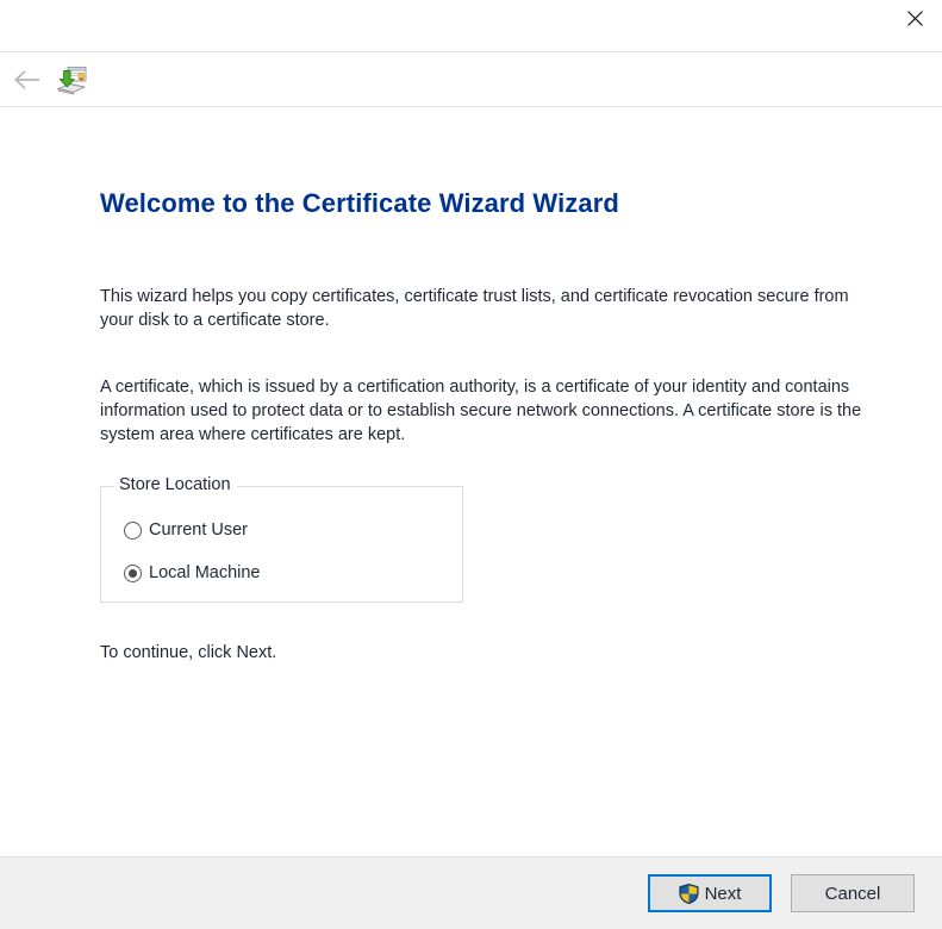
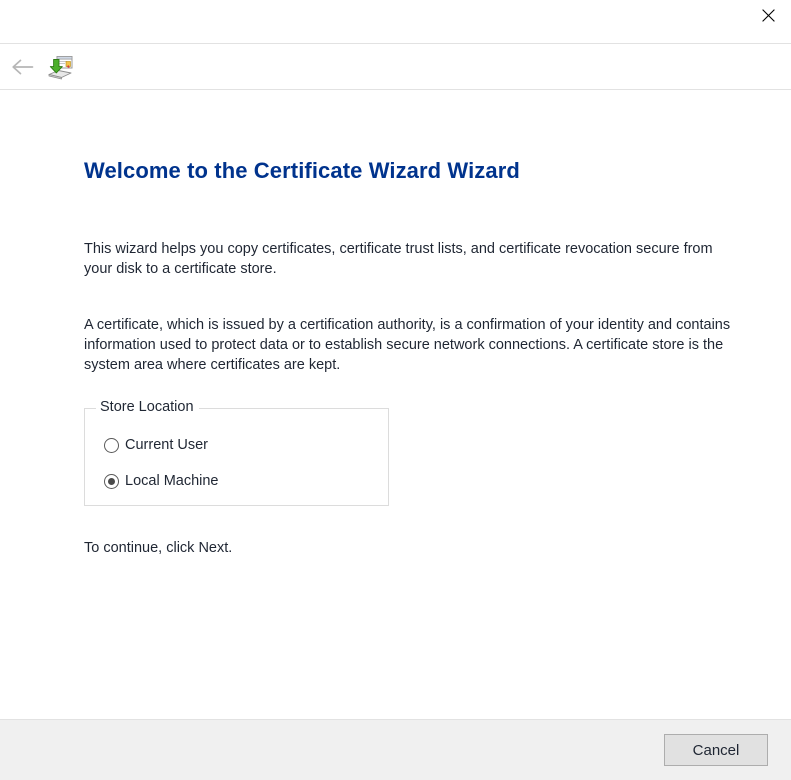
  Welcome to the Certificate Wizard Wizard
  This wizard helps you copy certificates, certificate trust lists, and certificate revocation secure from your disk to a certificate store.
- A certificate, which is issued by a certification authority, is a certificate of your identity and contains information used to protect data or to establish secure network connections. A certificate store is the system area where certificates are kept.
+ A certificate, which is issued by a certification authority, is a confirmation of your identity and contains information used to protect data or to establish secure network connections. A certificate store is the system area where certificates are kept.
  Store Location
  Current User
  Local Machine
  To continue, click Next.
- Next
  Cancel
